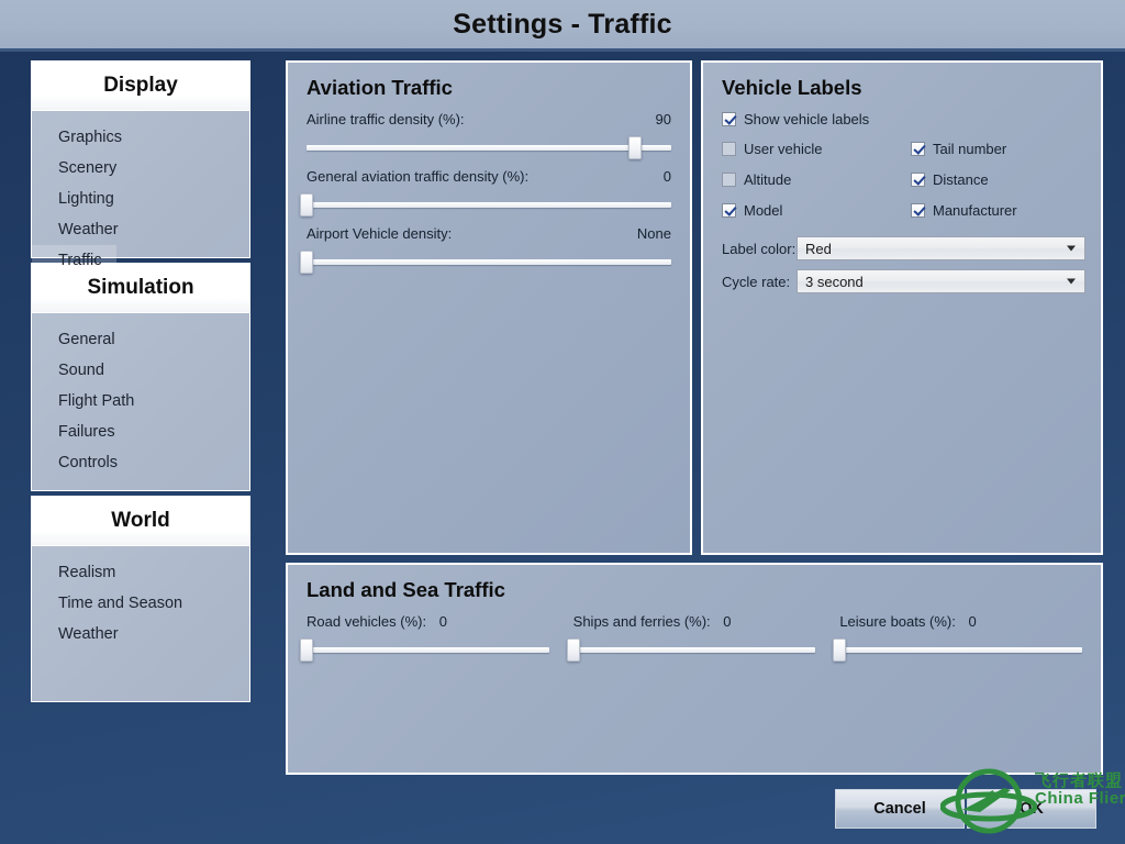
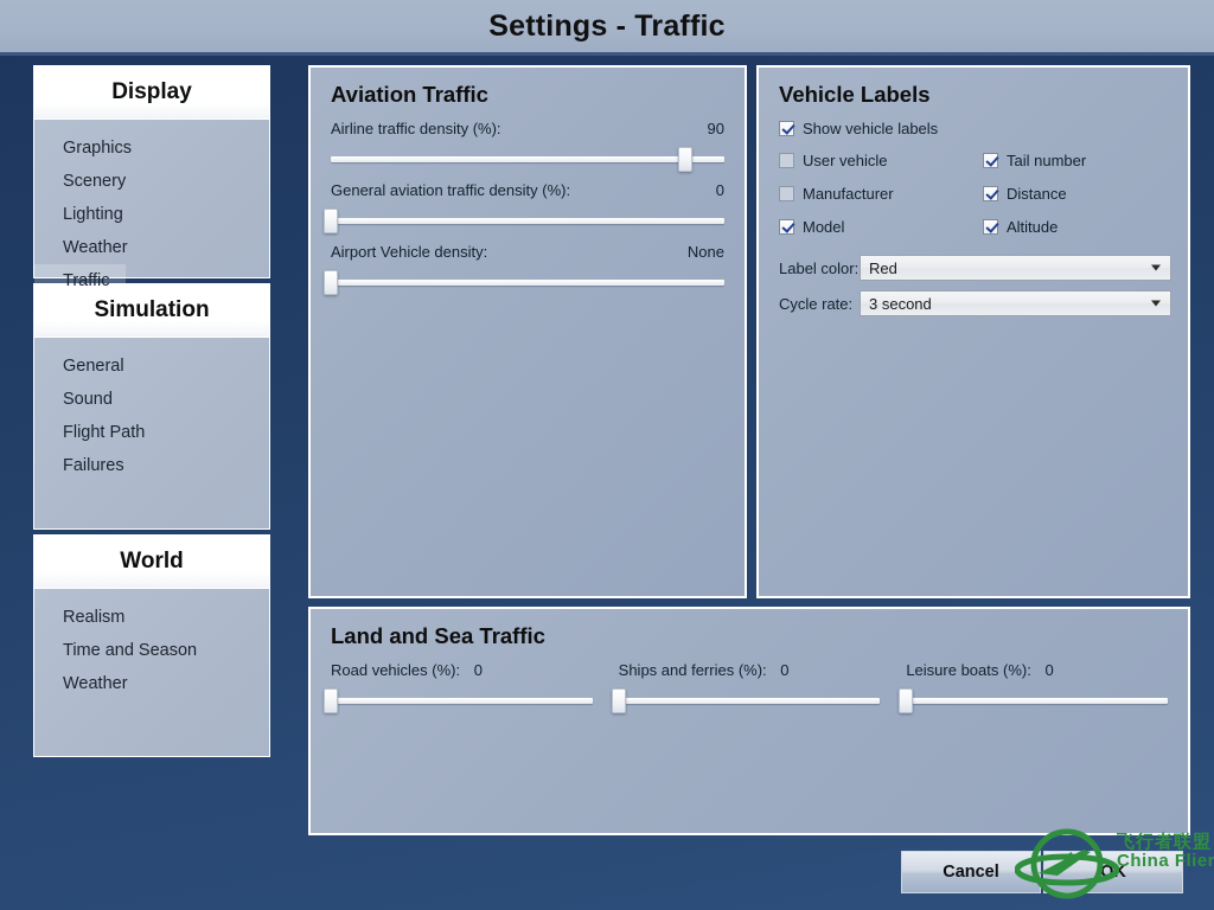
  Settings - Traffic
  Display
  Graphics
  Scenery
  Lighting
  Weather
  Traffic
  Simulation
  General
  Sound
  Flight Path
  Failures
- Controls
  World
  Realism
  Time and Season
  Weather
  Aviation Traffic
  Airline traffic density (%):
  90
  General aviation traffic density (%):
  0
  Airport Vehicle density:
  None
  Vehicle Labels
  Show vehicle labels
  User vehicle
  Tail number
- Altitude
+ Manufacturer
  Distance
  Model
- Manufacturer
+ Altitude
  Label color:
  Red
  Cycle rate:
  3 second
  Land and Sea Traffic
  Road vehicles (%): 0
  Ships and ferries (%): 0
  Leisure boats (%): 0
  Cancel
  OK
  飞行者联盟
  China Flier
